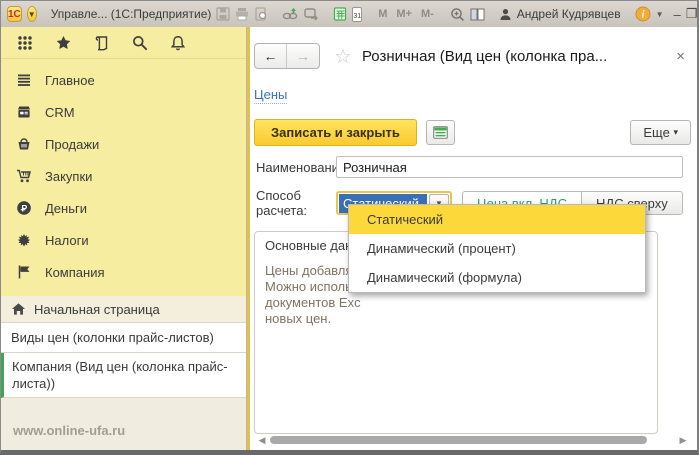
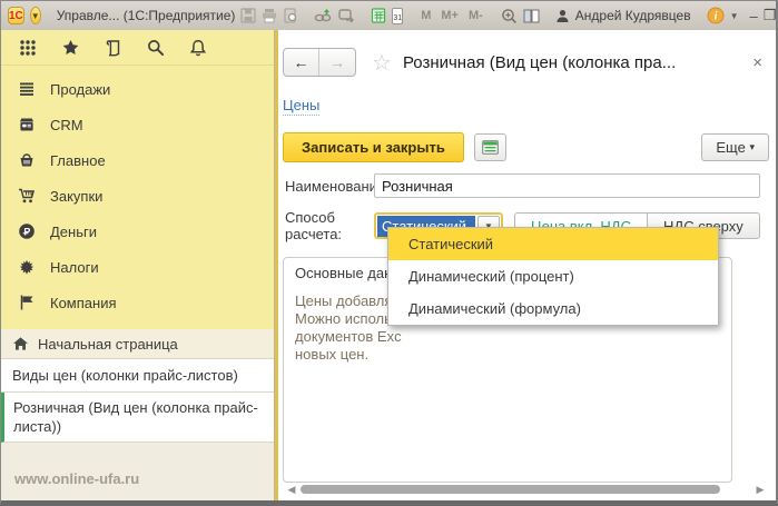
  1С
  ▼
  Управле... (1С:Предприятие)
  М
  М+
  М-
  Андрей Кудрявцев
  i
  ▼
  –
  ❒
- Главное
+ Продажи
  CRM
- Продажи
+ Главное
  Закупки
  P
  Деньги
  Налоги
  Компания
  Начальная страница
  Виды цен (колонки прайс-листов)
- Компания (Вид цен (колонка прайс-листа))
+ Розничная (Вид цен (колонка прайс-листа))
  www.online-ufa.ru
  ←
  →
  ☆
  Розничная (Вид цен (колонка пра...
  ×
  Цены
  Записать и закрыть
  Еще
  ▾
  Наименован
  Розничная
  Способ расчета:
  Статический
  ▼
  Цена вкл. НДС
  НДС сверху
  Основные да
  Цены добавл
  Можно испол
  документов Exc
  новых цен.
  ◀
  ▶
  Статический
  Динамический (процент)
  Динамический (формула)
